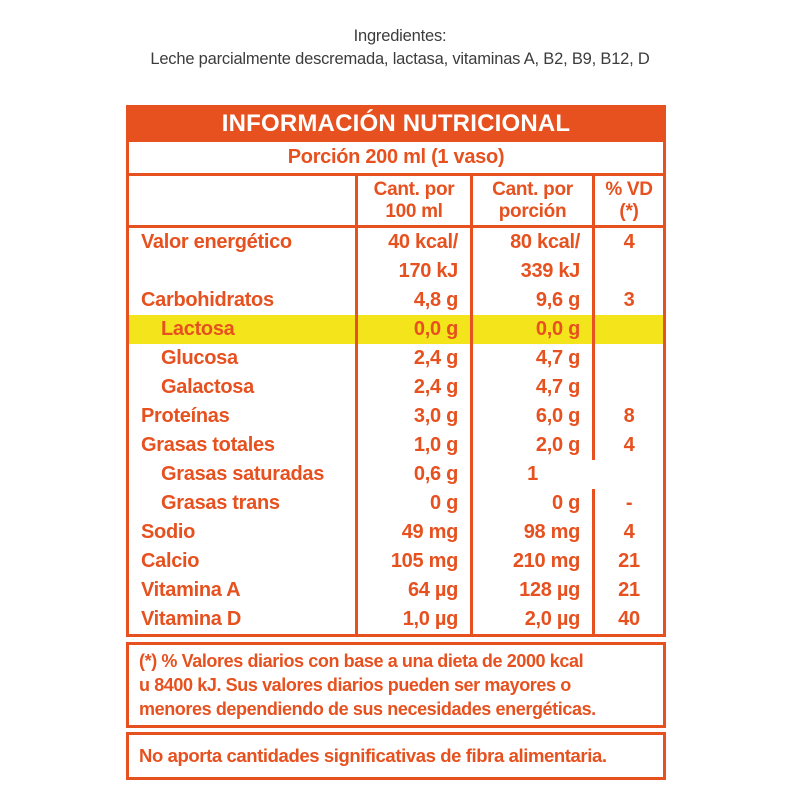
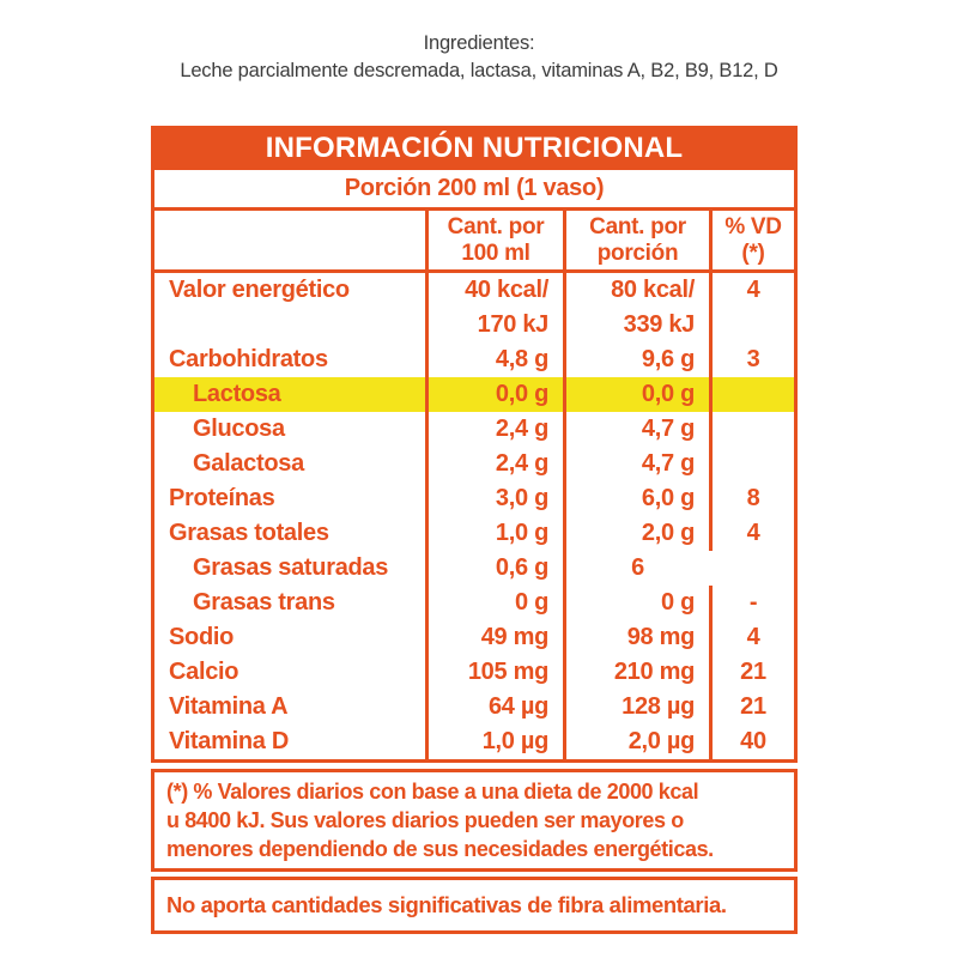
  Ingredientes:
  Leche parcialmente descremada, lactasa, vitaminas A, B2, B9, B12, D
  INFORMACIÓN NUTRICIONAL
  Porción 200 ml (1 vaso)
  Cant. por
  100 ml
  Cant. por
  porción
  % VD
  (*)
  Valor energético
  40 kcal/
  170 kJ
  80 kcal/
  339 kJ
  4
  Carbohidratos
  4,8 g
  9,6 g
  3
  Lactosa
  0,0 g
  0,0 g
  Glucosa
  2,4 g
  4,7 g
  Galactosa
  2,4 g
  4,7 g
  Proteínas
  3,0 g
  6,0 g
  8
  Grasas totales
  1,0 g
  2,0 g
  4
  Grasas saturadas
  0,6 g
- 1
+ 6
  Grasas trans
  0 g
  0 g
  -
  Sodio
  49 mg
  98 mg
  4
  Calcio
  105 mg
  210 mg
  21
  Vitamina A
  64 µg
  128 µg
  21
  Vitamina D
  1,0 µg
  2,0 µg
  40
  (*) % Valores diarios con base a una dieta de 2000 kcal
  u 8400 kJ. Sus valores diarios pueden ser mayores o
  menores dependiendo de sus necesidades energéticas.
  No aporta cantidades significativas de fibra alimentaria.
